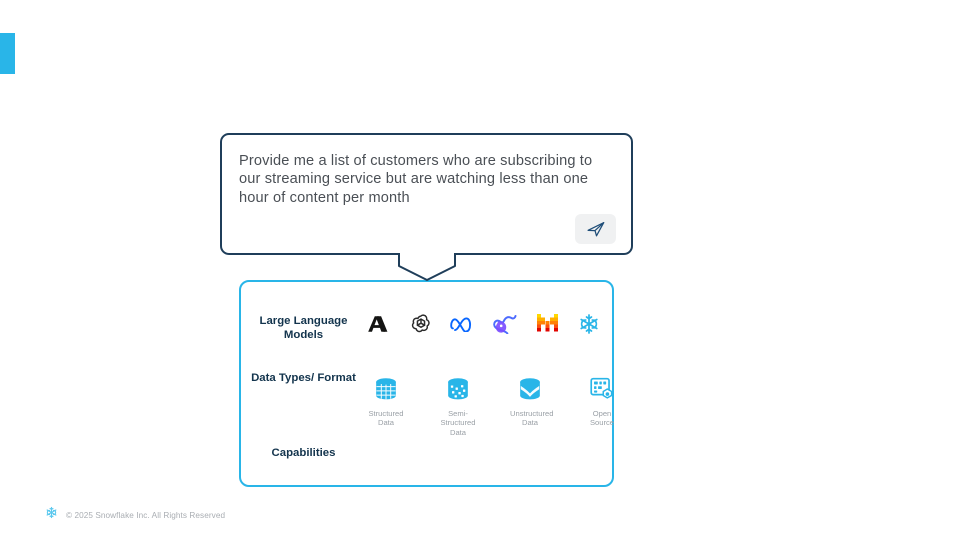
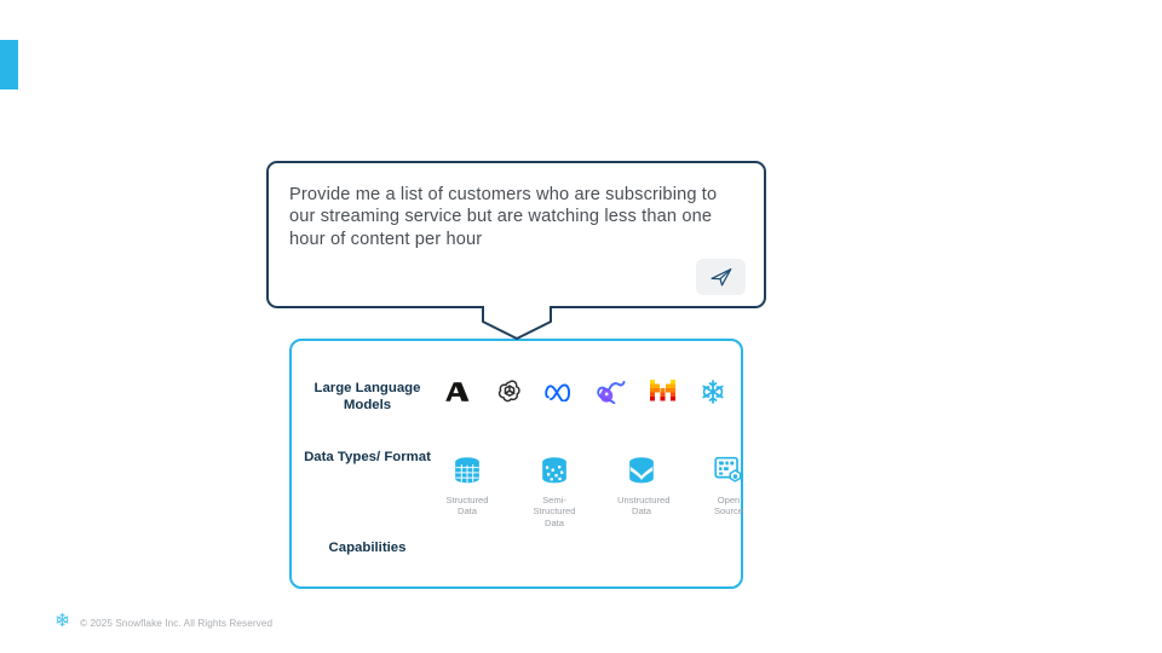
- Provide me a list of customers who are subscribing to our streaming service but are watching less than one hour of content per month
+ Provide me a list of customers who are subscribing to our streaming service but are watching less than one hour of content per hour
  Large Language Models
  Data Types/ Format
  Structured
  Data
  Semi-Structured
  Data
  Unstructured
  Data
  Open
  Source
  Capabilities
  © 2025 Snowflake Inc. All Rights Reserved
